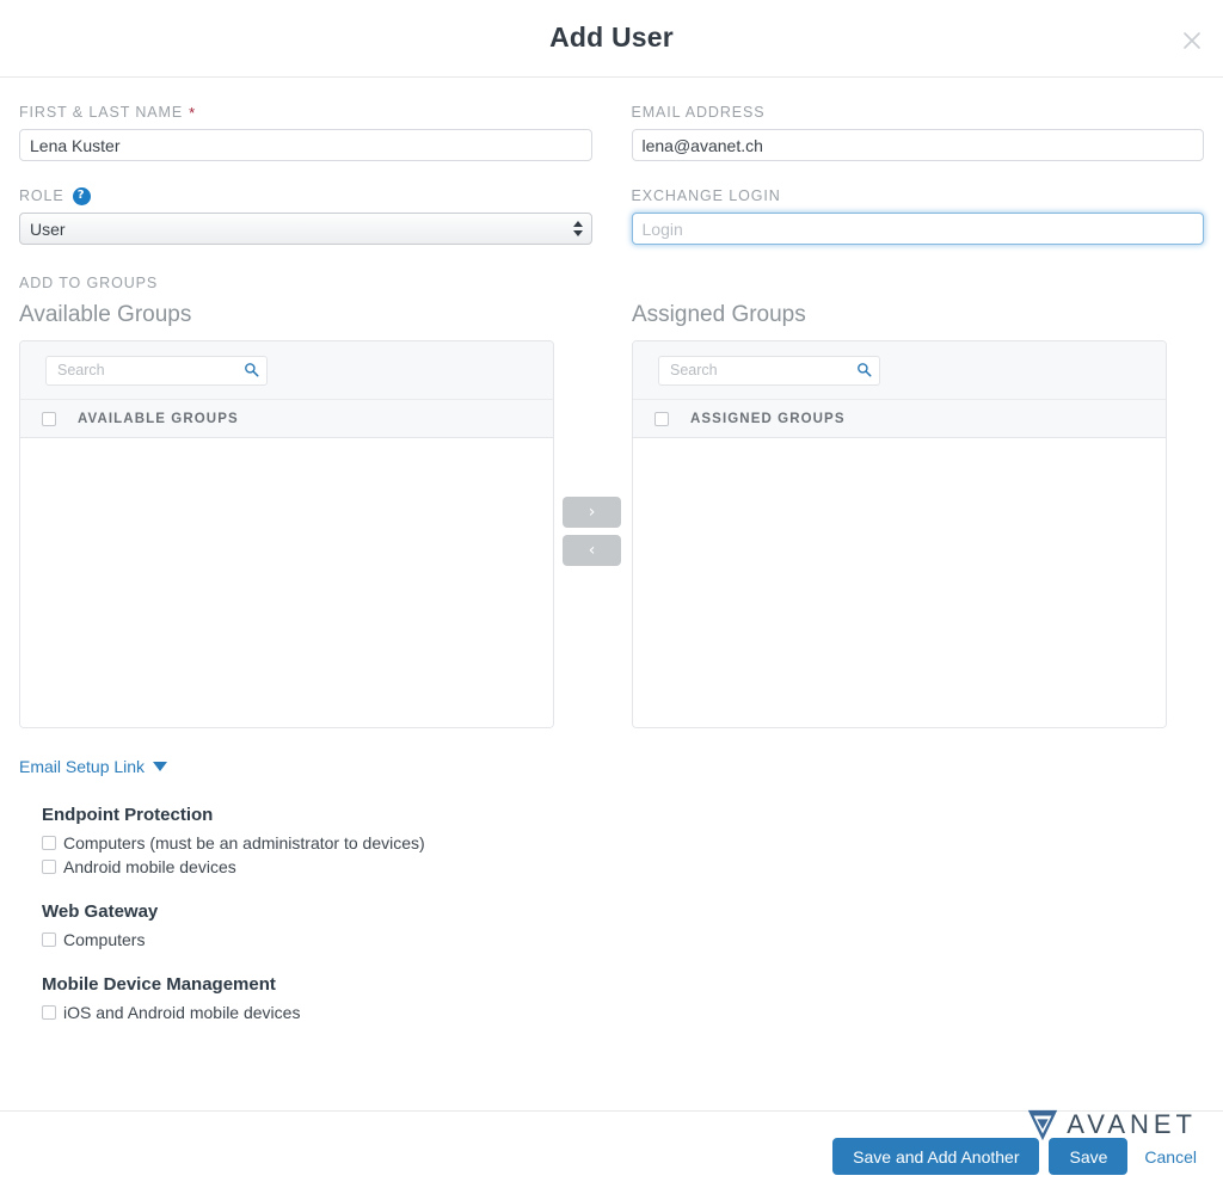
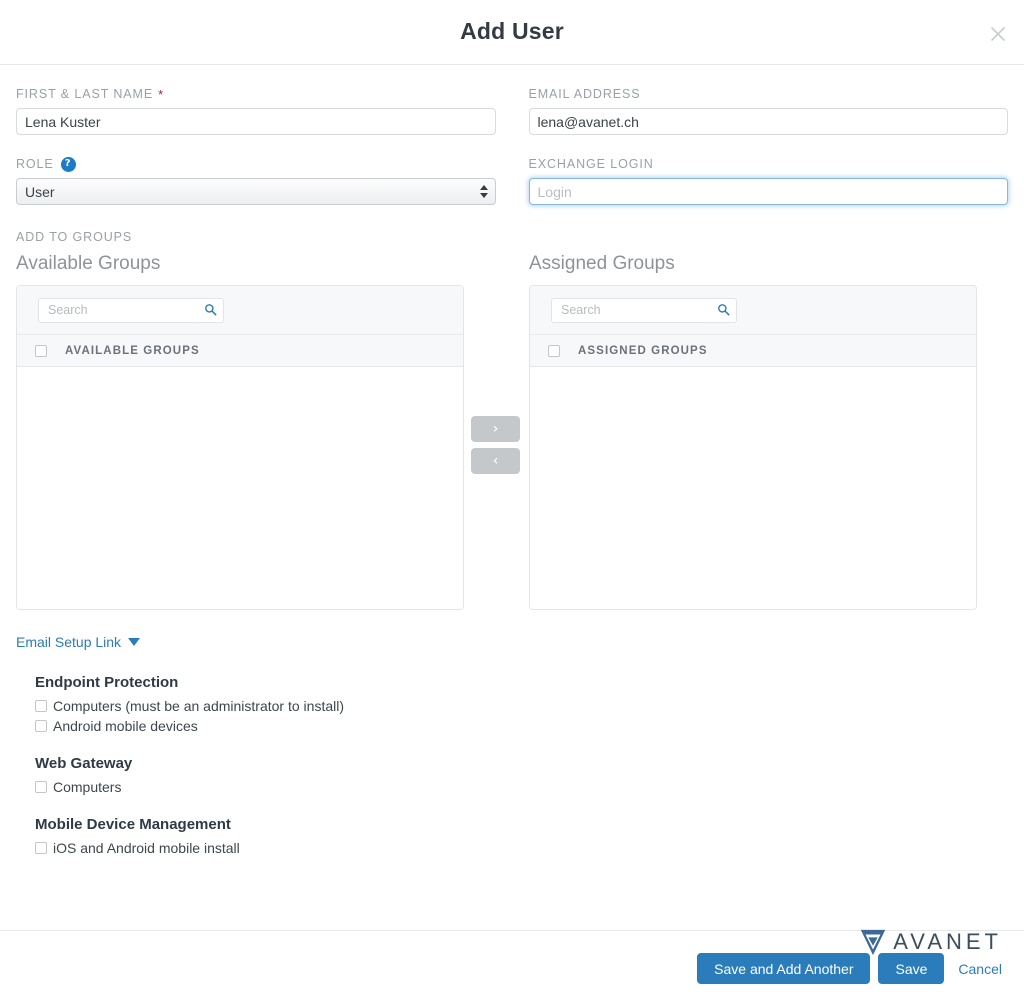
  Add User
  FIRST & LAST NAME
  *
  Lena Kuster
  EMAIL ADDRESS
  lena@avanet.ch
  ROLE
  ?
  User
  EXCHANGE LOGIN
  Login
  ADD TO GROUPS
  Available Groups
  Search
  AVAILABLE GROUPS
  ›
  ‹
  Assigned Groups
  Search
  ASSIGNED GROUPS
  Email Setup Link
  Endpoint Protection
- Computers (must be an administrator to devices)
+ Computers (must be an administrator to install)
  Android mobile devices
  Web Gateway
  Computers
  Mobile Device Management
- iOS and Android mobile devices
+ iOS and Android mobile install
  Save and Add Another
  Save
  Cancel
  AVANET
